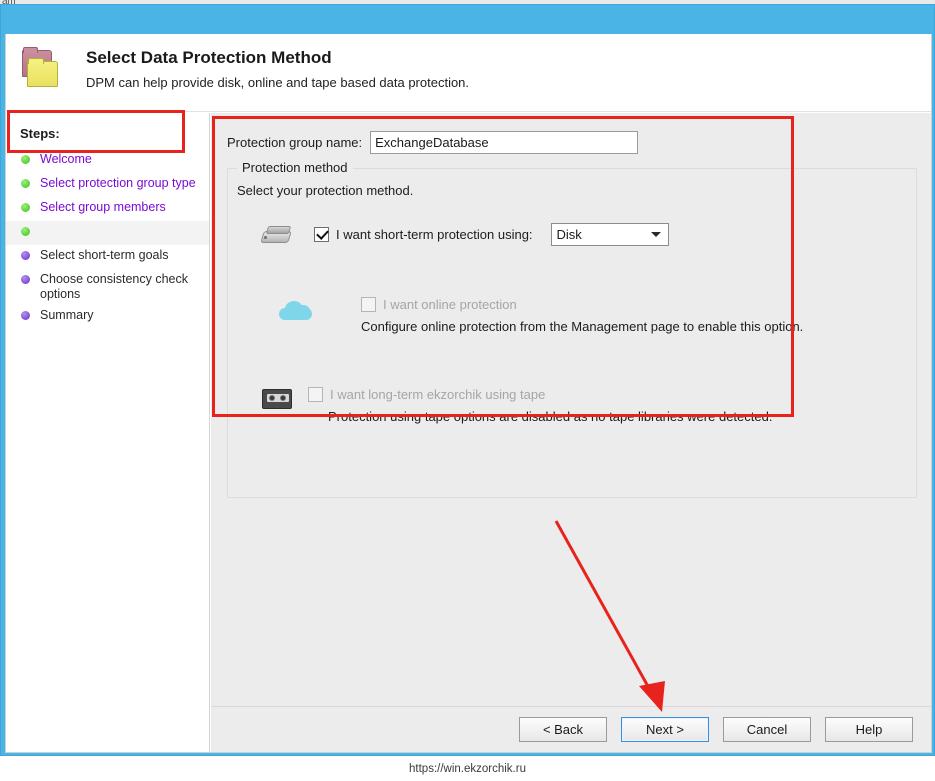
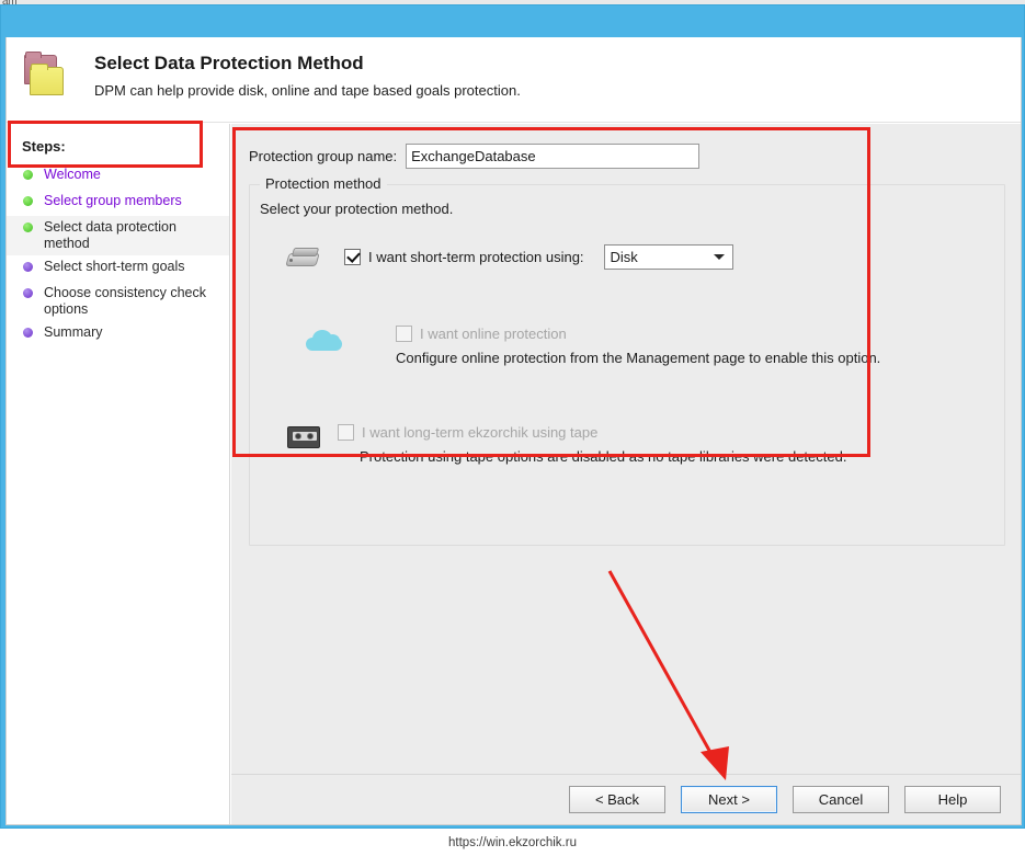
  am
  Select Data Protection Method
- DPM can help provide disk, online and tape based data protection.
+ DPM can help provide disk, online and tape based goals protection.
  Steps:
  Welcome
- Select protection group type
  Select group members
+ Select data protection method
  Select short-term goals
  Choose consistency check options
  Summary
  Protection group name:
  ExchangeDatabase
  Protection method
  Select your protection method.
  I want short-term protection using:
  Disk
  I want online protection
  Configure online protection from the Management page to enable this option.
  I want long-term ekzorchik using tape
  Protection using tape options are disabled as no tape libraries were detected.
  < Back
  Next >
  Cancel
  Help
  https://win.ekzorchik.ru
